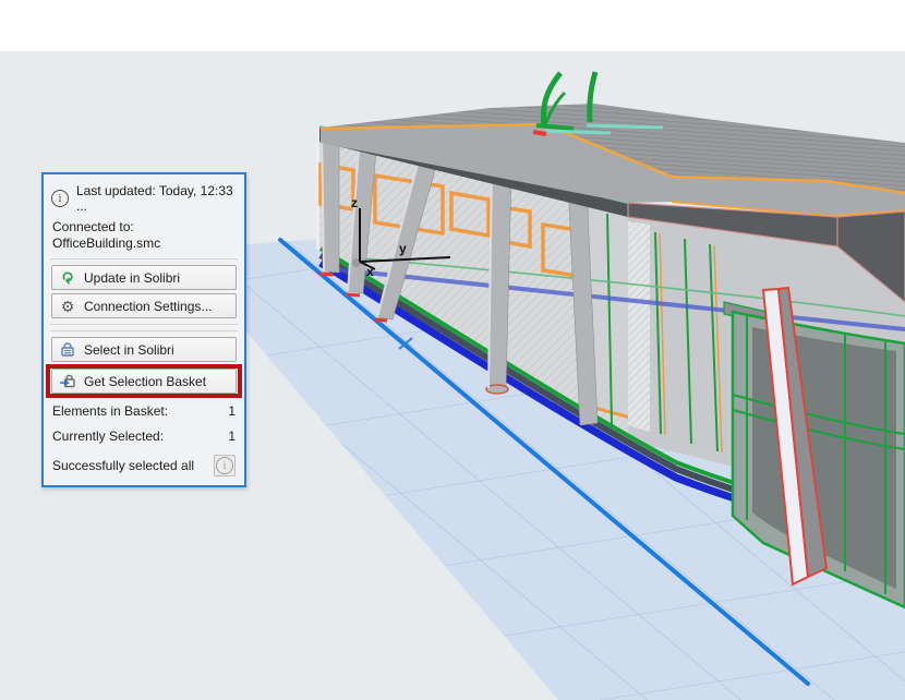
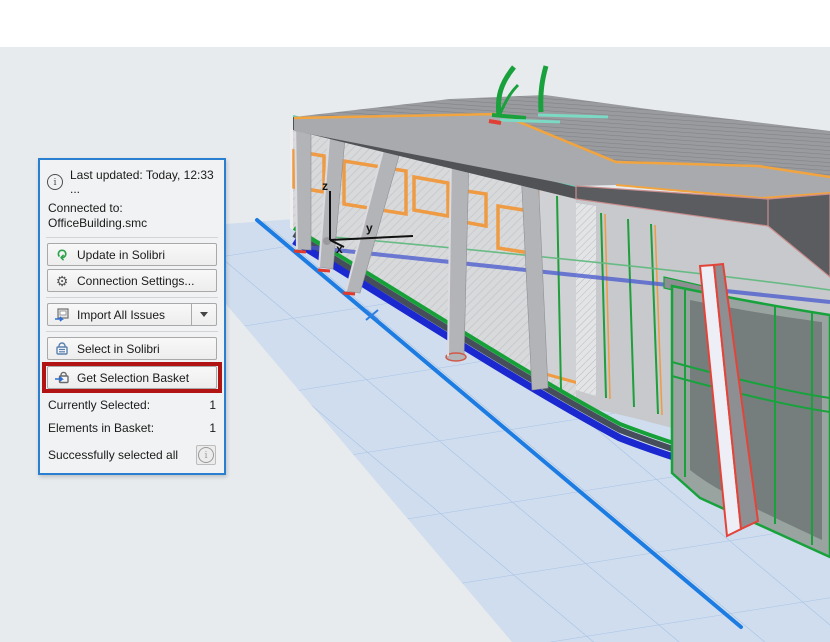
  z
  y
  x
  i
  Last updated: Today, 12:33 ...
  Connected to:
  OfficeBuilding.smc
  Update in Solibri
  ⚙
  Connection Settings...
+ Import All Issues
  Select in Solibri
  Get Selection Basket
- Elements in Basket:
+ Currently Selected:
  1
- Currently Selected:
+ Elements in Basket:
  1
  Successfully selected all
  i
